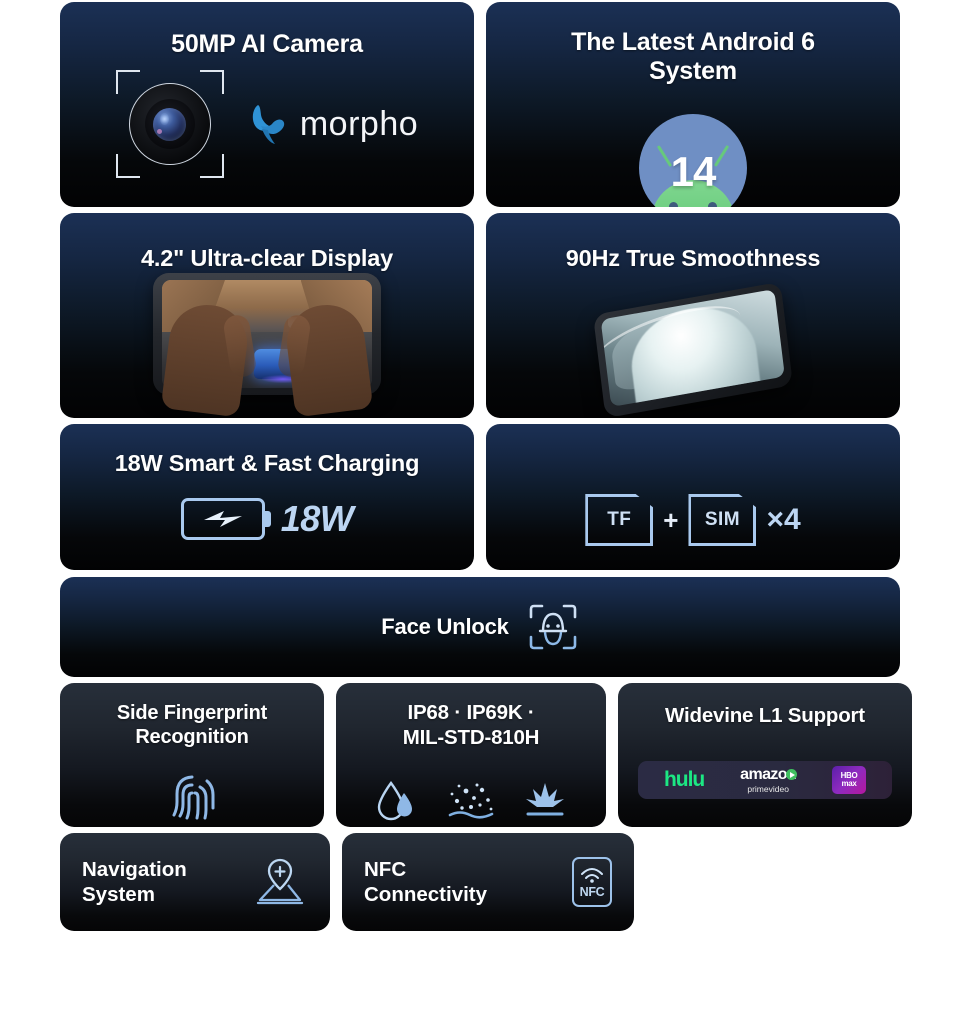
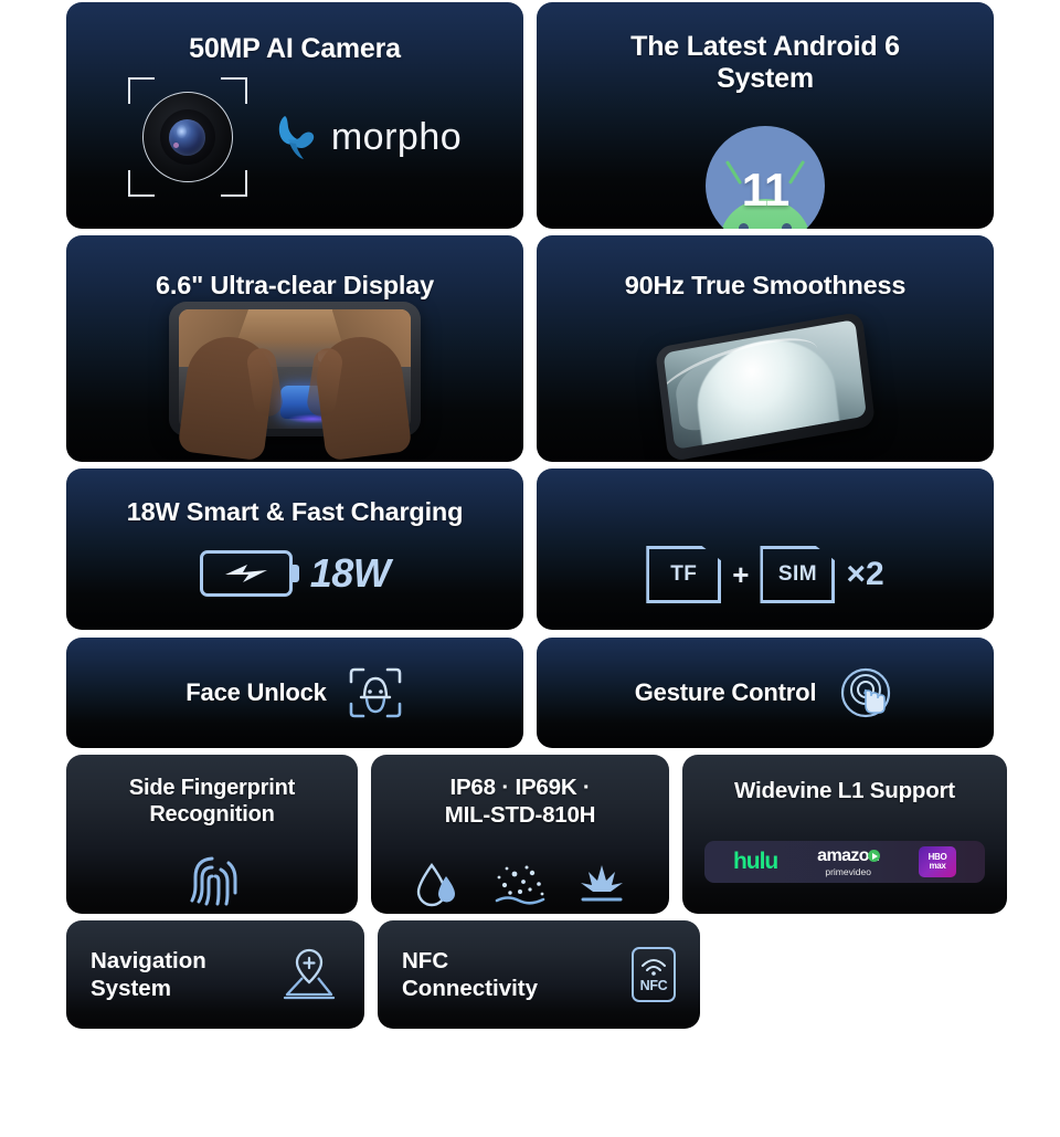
  50MP AI Camera
  morpho
  The Latest Android 6
  System
- 14
+ 11
- 4.2" Ultra-clear Display
+ 6.6" Ultra-clear Display
  90Hz True Smoothness
  18W Smart & Fast Charging
  18W
  TF
  +
  SIM
- ×4
+ ×2
  Face Unlock
+ Gesture Control
  Side Fingerprint
  Recognition
  IP68 · IP69K ·
  MIL-STD-810H
  Widevine L1 Support
  hulu
  amazon
  primevideo
  HBO
  max
  Navigation
  System
  NFC
  Connectivity
  NFC
